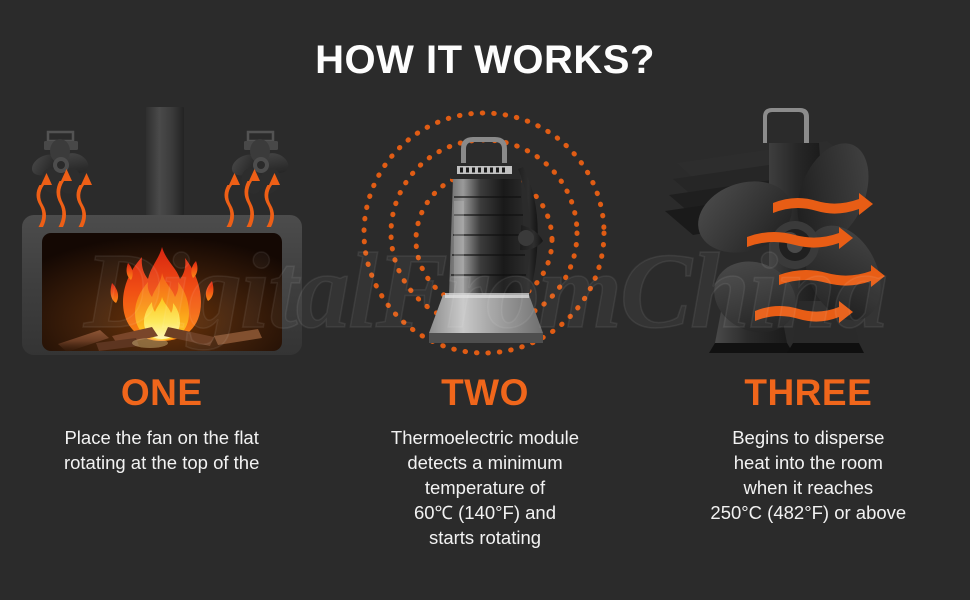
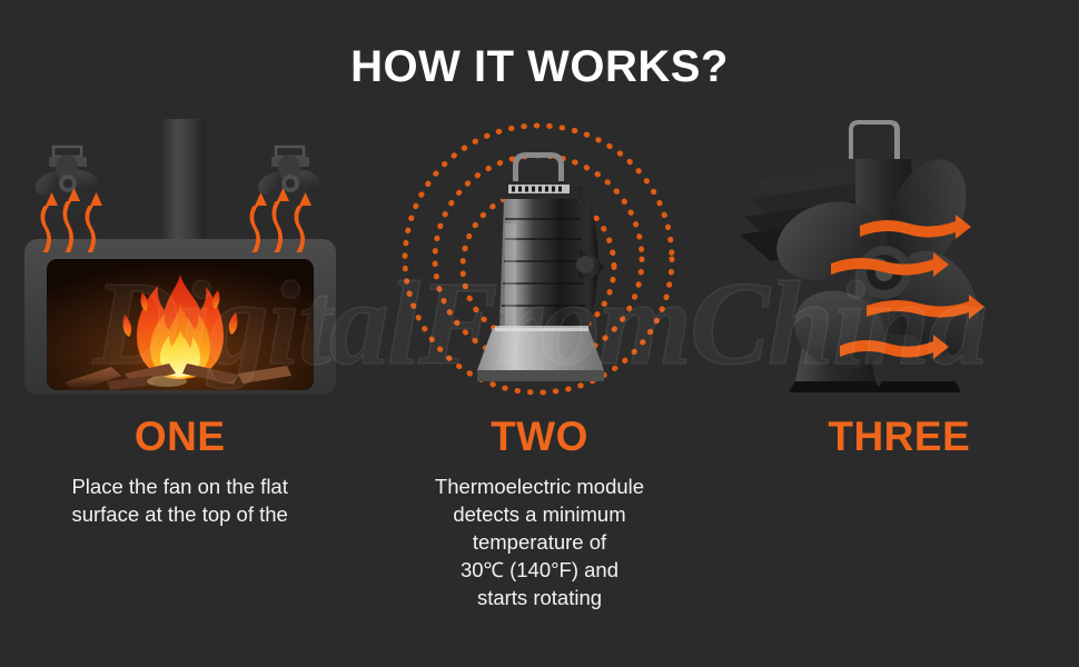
  HOW IT WORKS?
  ONE
  Place the fan on the flat
- rotating at the top of the
+ surface at the top of the
  TWO
  Thermoelectric module
  detects a minimum
  temperature of
- 60℃ (140°F) and
+ 30℃ (140°F) and
  starts rotating
  THREE
- Begins to disperse
- heat into the room
- when it reaches
- 250°C (482°F) or above
  DigitalFromChina
